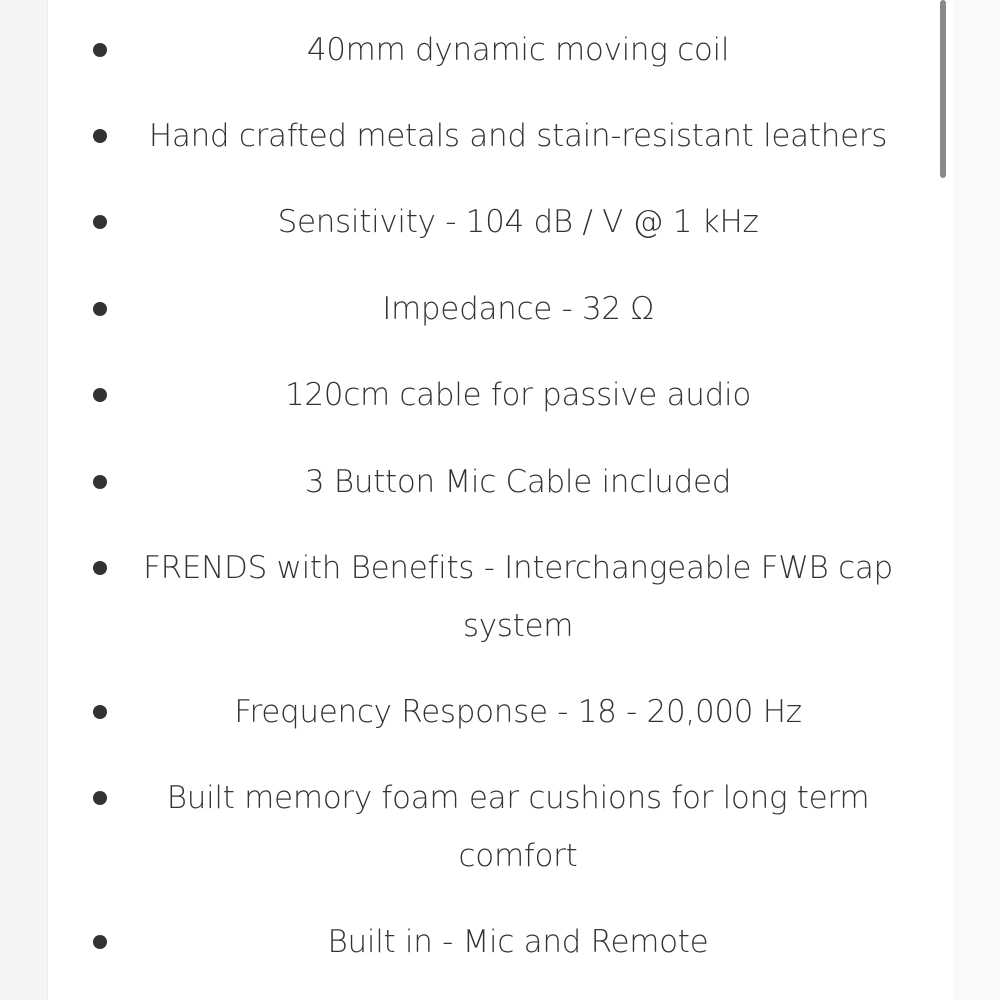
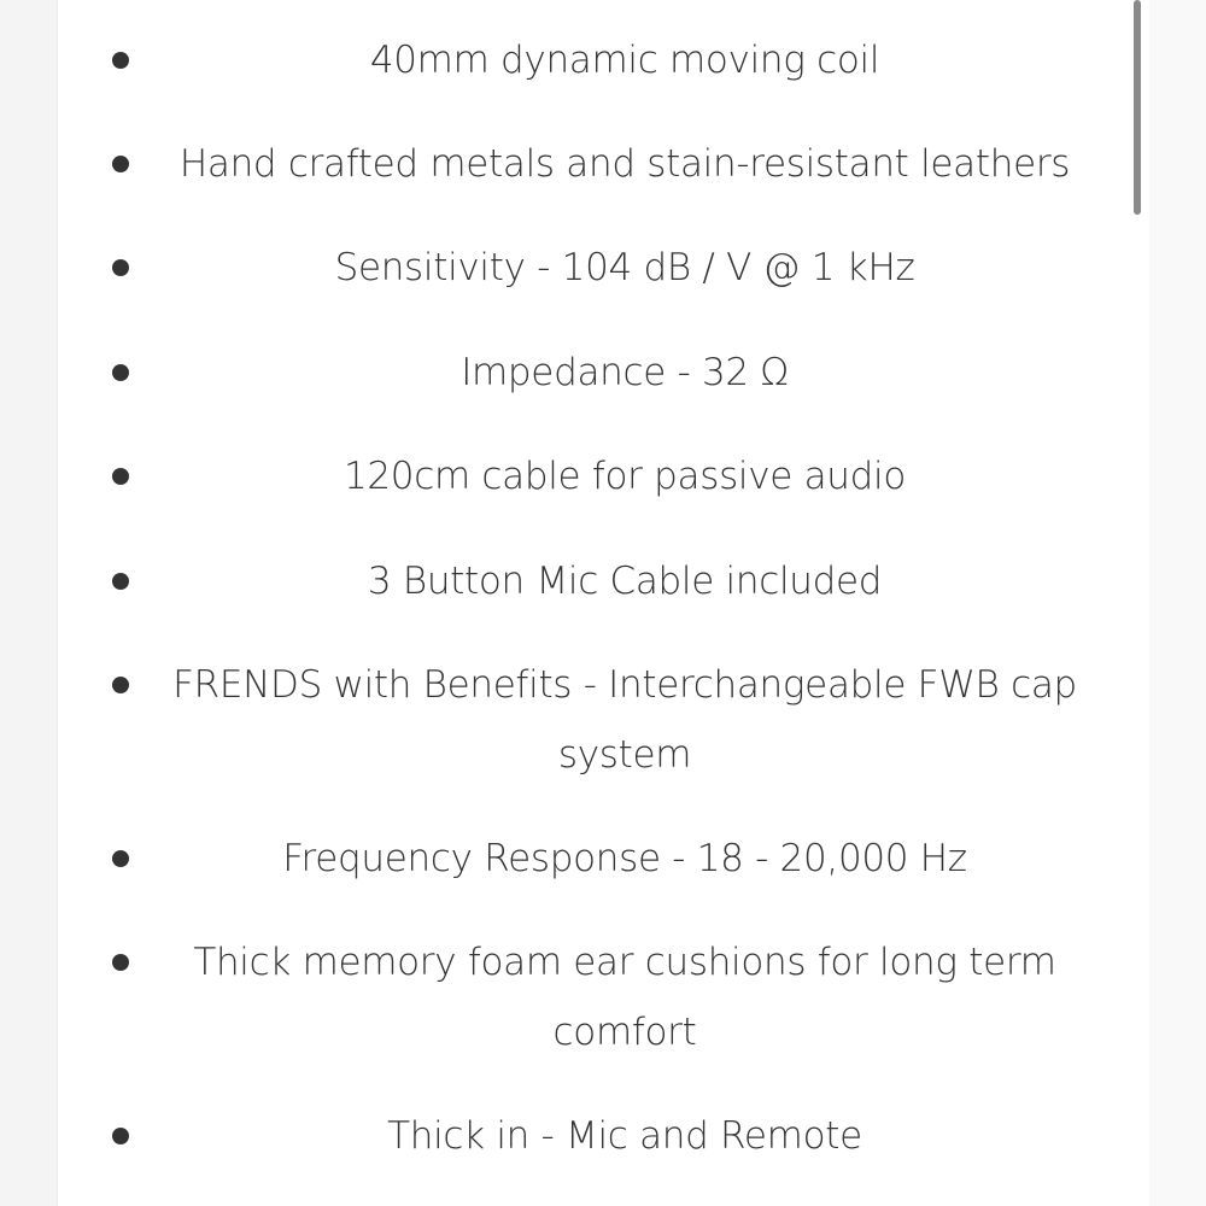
  40mm dynamic moving coil
  Hand crafted metals and stain-resistant leathers
  Sensitivity - 104 dB / V @ 1 kHz
  Impedance - 32 Ω
  120cm cable for passive audio
  3 Button Mic Cable included
  FRENDS with Benefits - Interchangeable FWB cap system
  Frequency Response - 18 - 20,000 Hz
- Built memory foam ear cushions for long term comfort
+ Thick memory foam ear cushions for long term comfort
- Built in - Mic and Remote
+ Thick in - Mic and Remote
